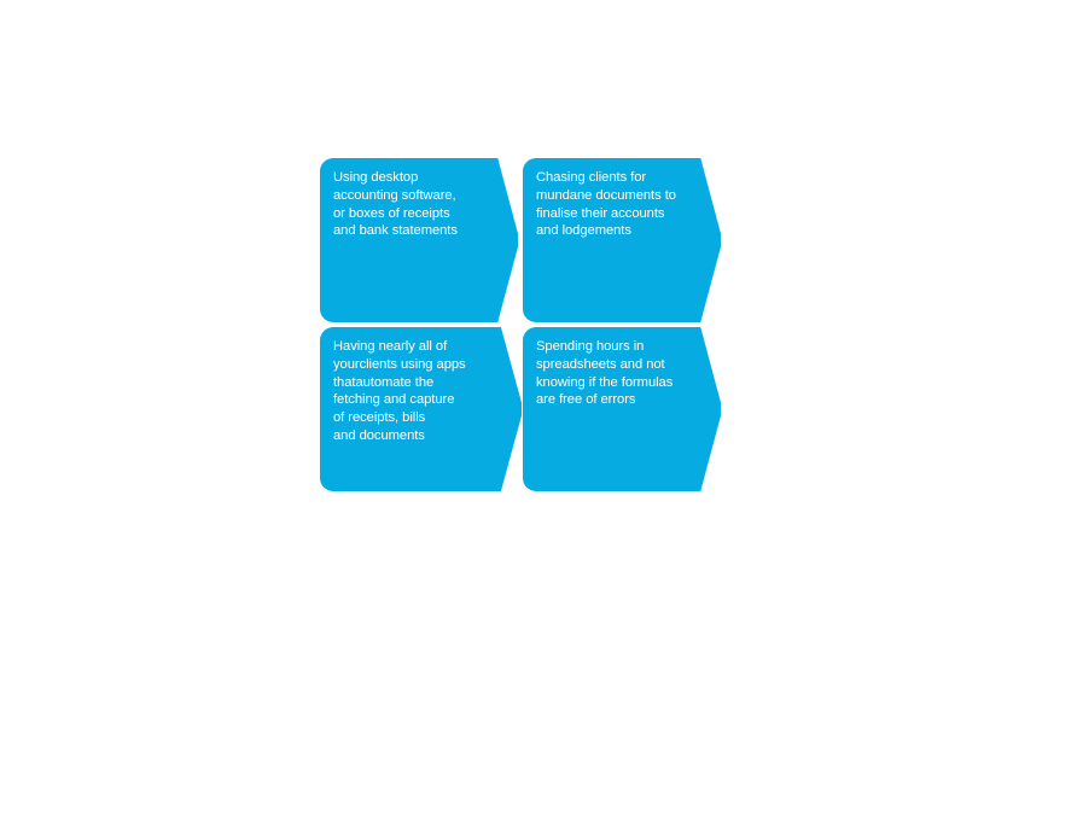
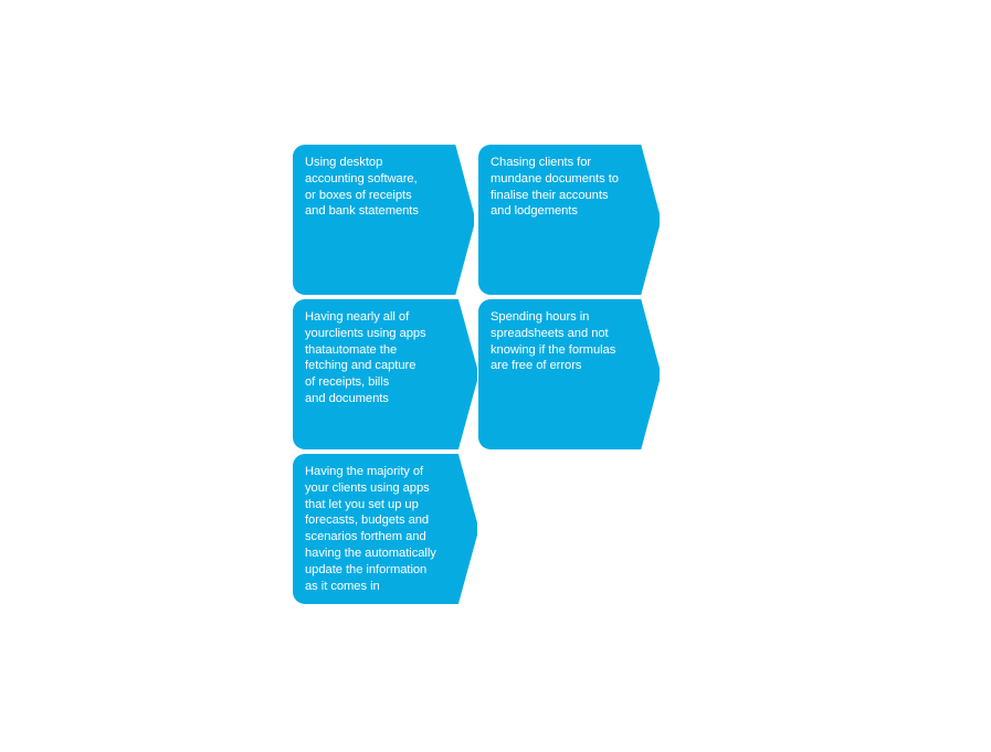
  Using desktop
  accounting software,
  or boxes of receipts
  and bank statements
  Chasing clients for
  mundane documents to
  finalise their accounts
  and lodgements
  Having nearly all of
  yourclients using apps
  thatautomate the
  fetching and capture
  of receipts, bills
  and documents
  Spending hours in
  spreadsheets and not
  knowing if the formulas
  are free of errors
+ Having the majority of
+ your clients using apps
+ that let you set up up
+ forecasts, budgets and
+ scenarios forthem and
+ having the automatically
+ update the information
+ as it comes in
